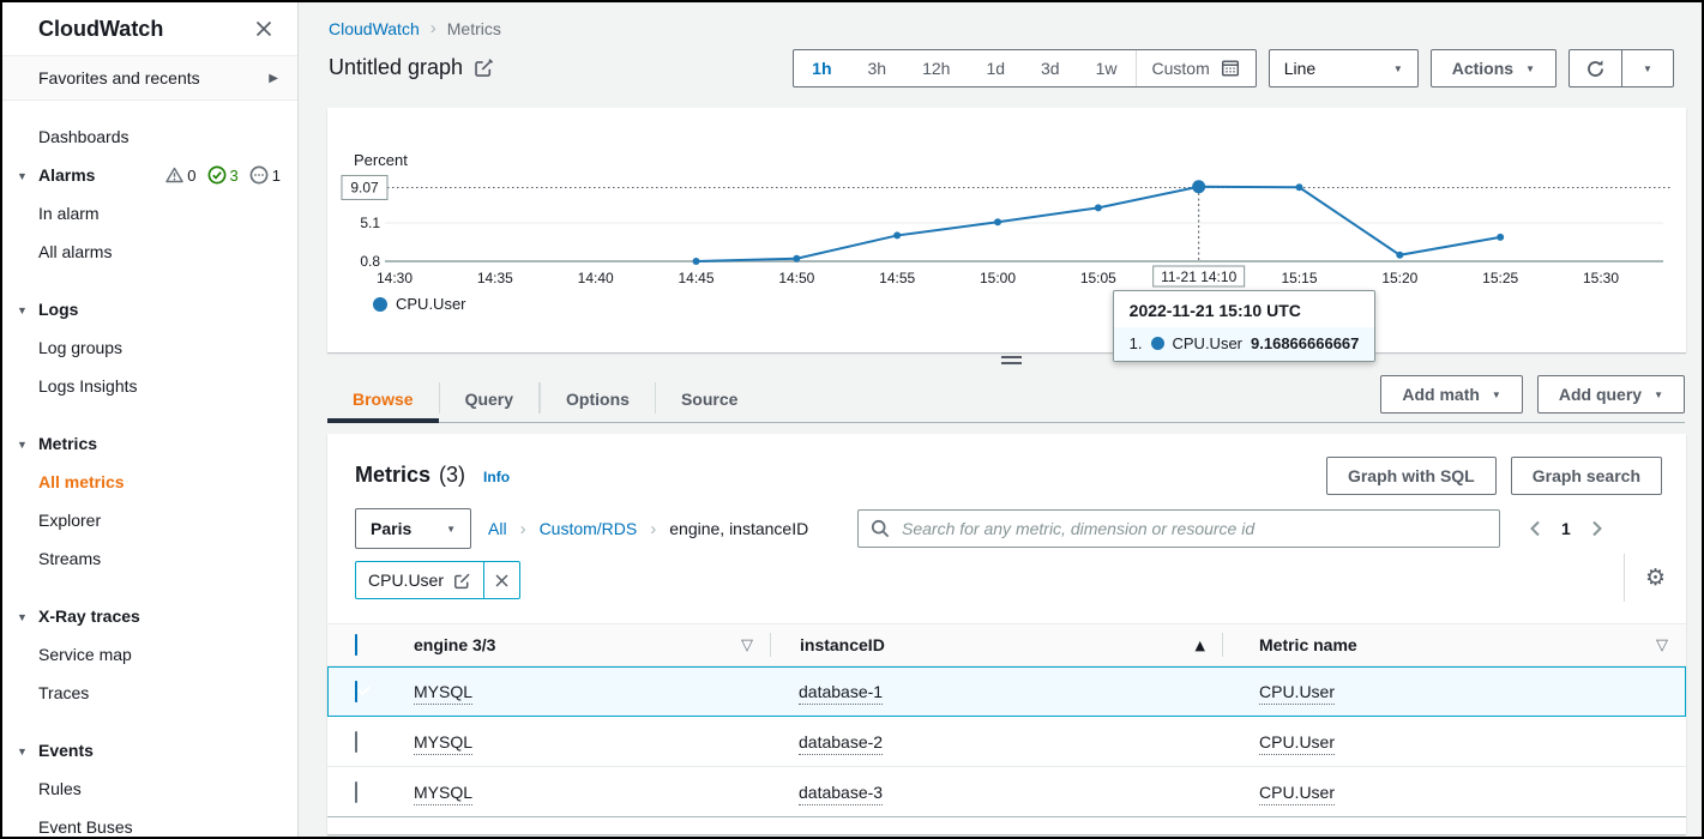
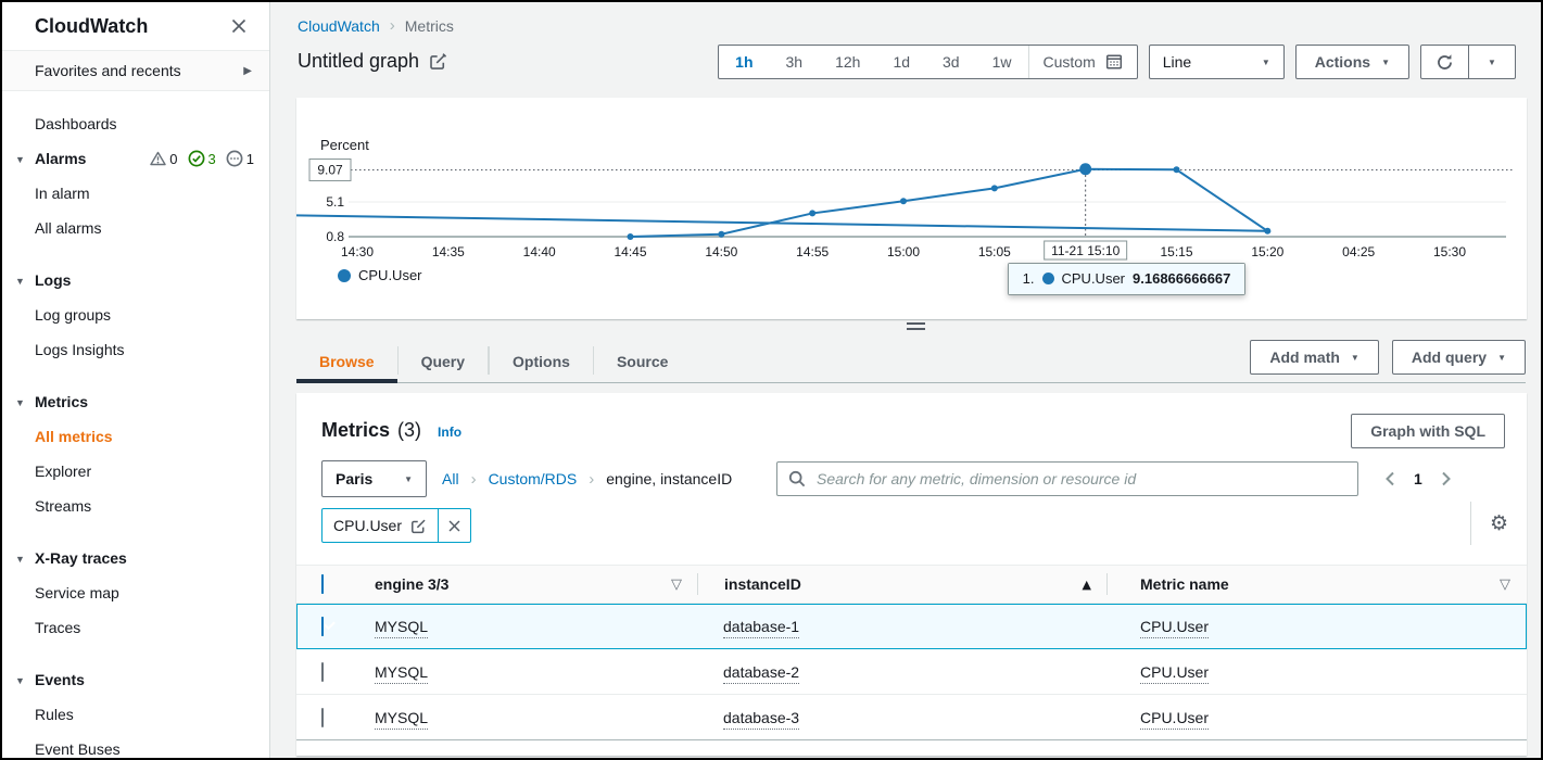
  CloudWatch
  Favorites and recents
  ▶
  Dashboards
  ▼
  Alarms
  0
  3
  1
  In alarm
  All alarms
  ▼
  Logs
  Log groups
  Logs Insights
  ▼
  Metrics
  All metrics
  Explorer
  Streams
  ▼
  X-Ray traces
  Service map
  Traces
  ▼
  Events
  Rules
  Event Buses
  CloudWatch
  ›
  Metrics
  Untitled graph
  1h
  3h
  12h
  1d
  3d
  1w
  Custom
  Line
  ▼
  Actions
  ▼
  ▼
  Percent
  0.8
  5.1
  14:30
  14:35
  14:40
  14:45
  14:50
  14:55
  15:00
  15:05
  15:15
  15:20
- 15:25
+ 04:25
  15:30
  9.07
- 11-21 14:10
+ 11-21 15:10
  CPU.User
- 2022-11-21 15:10 UTC
  1.
  CPU.User
  9.16866666667
  Browse
  Query
  Options
  Source
  Add math
  ▼
  Add query
  ▼
  Metrics
  (3)
  Info
  Graph with SQL
- Graph search
  Paris
  ▼
  All
  ›
  Custom/RDS
  ›
  engine, instanceID
  Search for any metric, dimension or resource id
  1
  CPU.User
  ⚙
  engine 3/3
  ▽
  instanceID
  ▲
  Metric name
  ▽
  MYSQL
  database-1
  CPU.User
  MYSQL
  database-2
  CPU.User
  MYSQL
  database-3
  CPU.User
